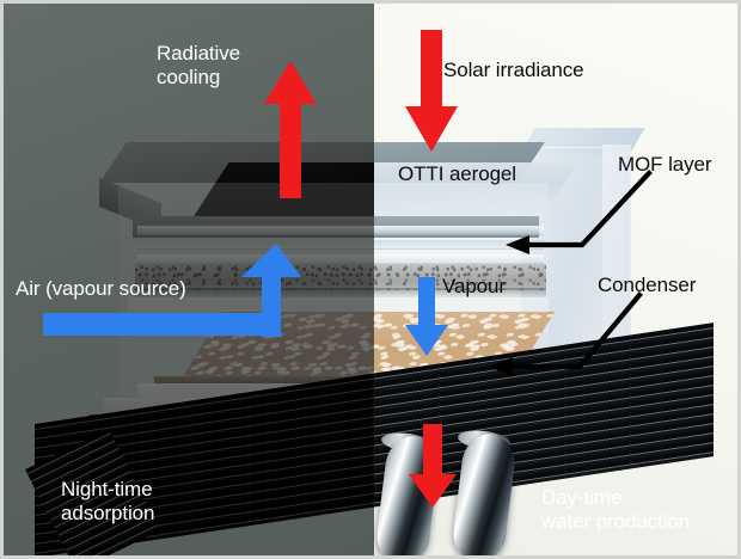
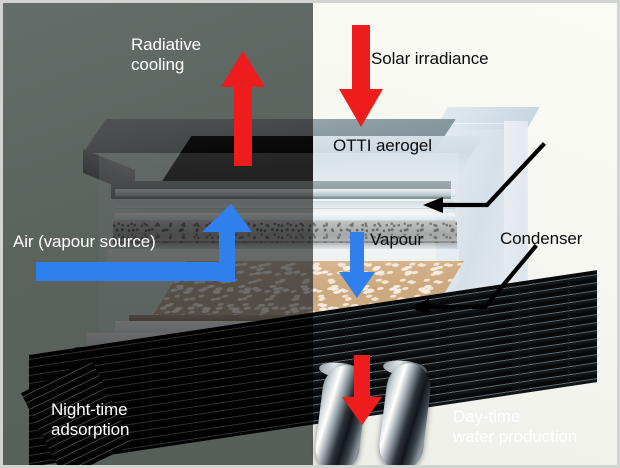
  Radiative
  cooling
  Air (vapour source)
  Night-time
  adsorption
  Solar irradiance
  OTTI aerogel
- MOF layer
  Vapour
  Condenser
